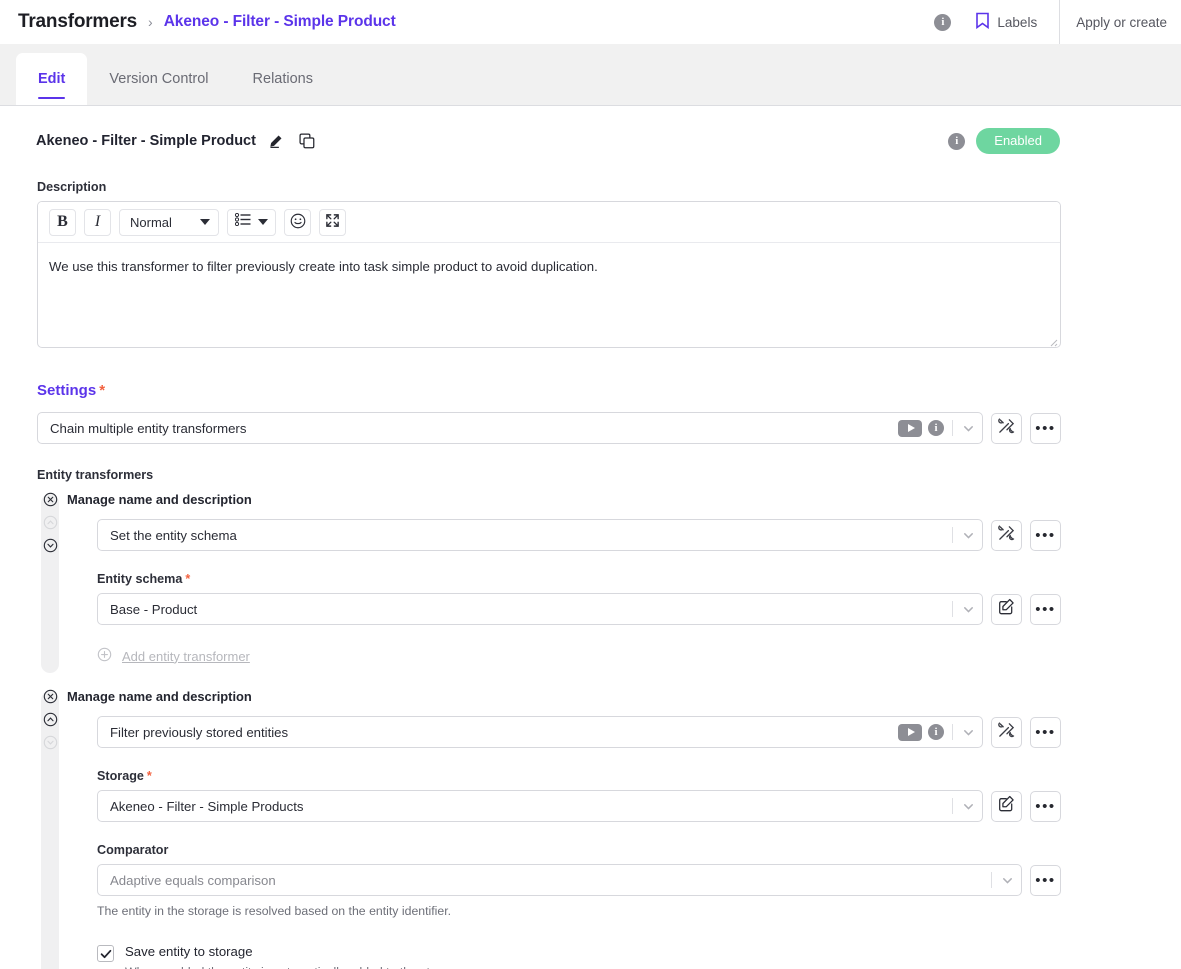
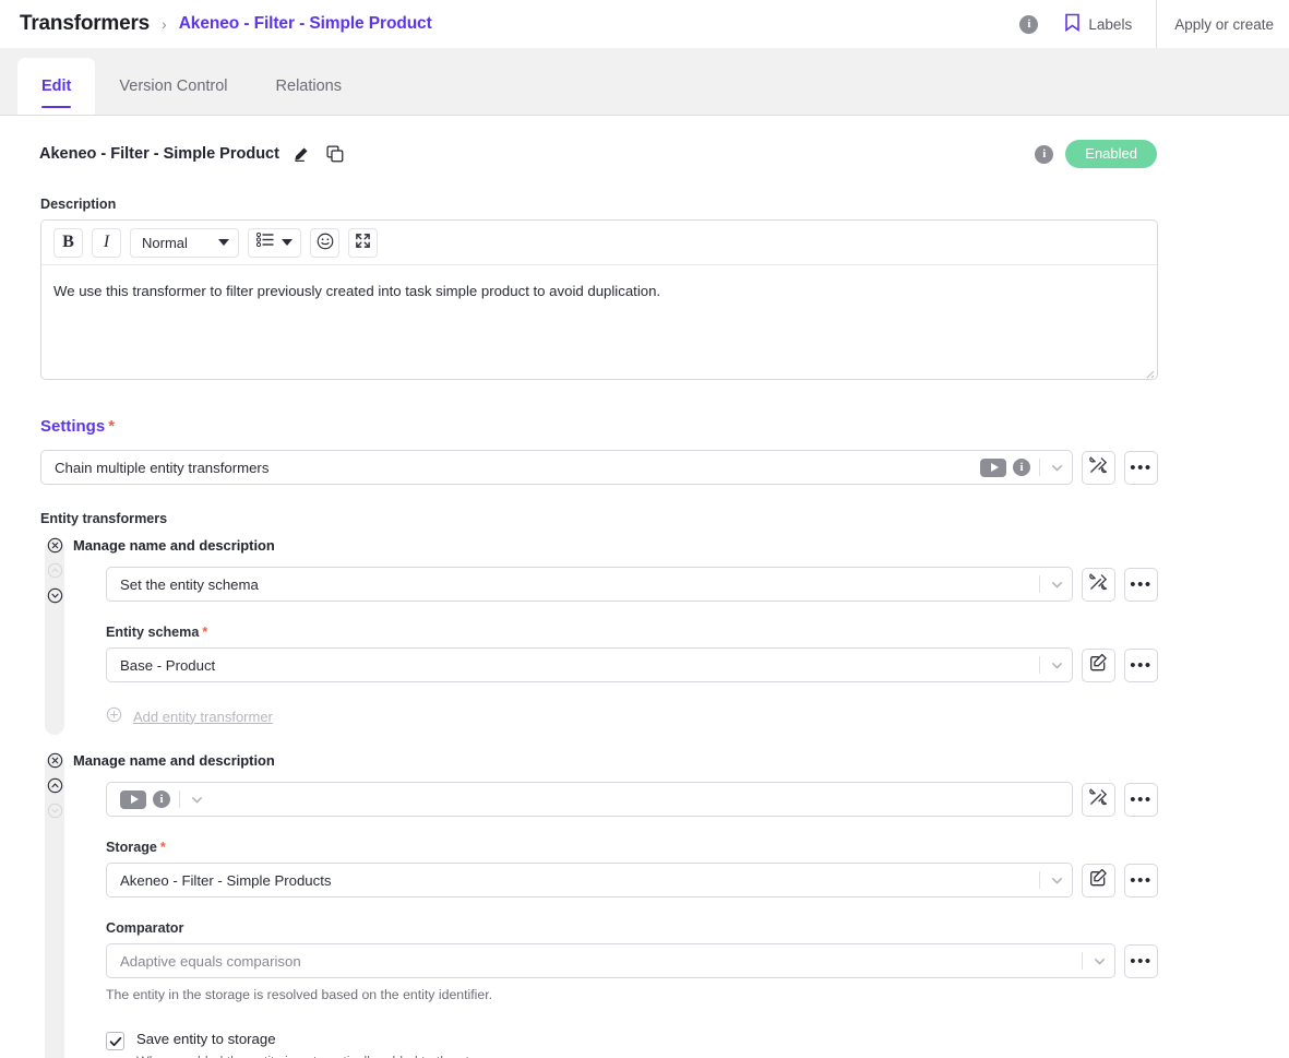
  Transformers
  ›
  Akeneo - Filter - Simple Product
  i
  Labels
  Apply or create
  Edit
  Version Control
  Relations
  Akeneo - Filter - Simple Product
  i
  Enabled
  Description
  B
  I
  Normal
- We use this transformer to filter previously create into task simple product to avoid duplication.
+ We use this transformer to filter previously created into task simple product to avoid duplication.
  Settings *
  Chain multiple entity transformers
  i
  •••
  Entity transformers
  Manage name and description
  Set the entity schema
  •••
  Entity schema *
  Base - Product
  •••
  Add entity transformer
  Manage name and description
- Filter previously stored entities
  i
  •••
  Storage *
  Akeneo - Filter - Simple Products
  •••
  Comparator
  Adaptive equals comparison
  •••
  The entity in the storage is resolved based on the entity identifier.
  Save entity to storage
